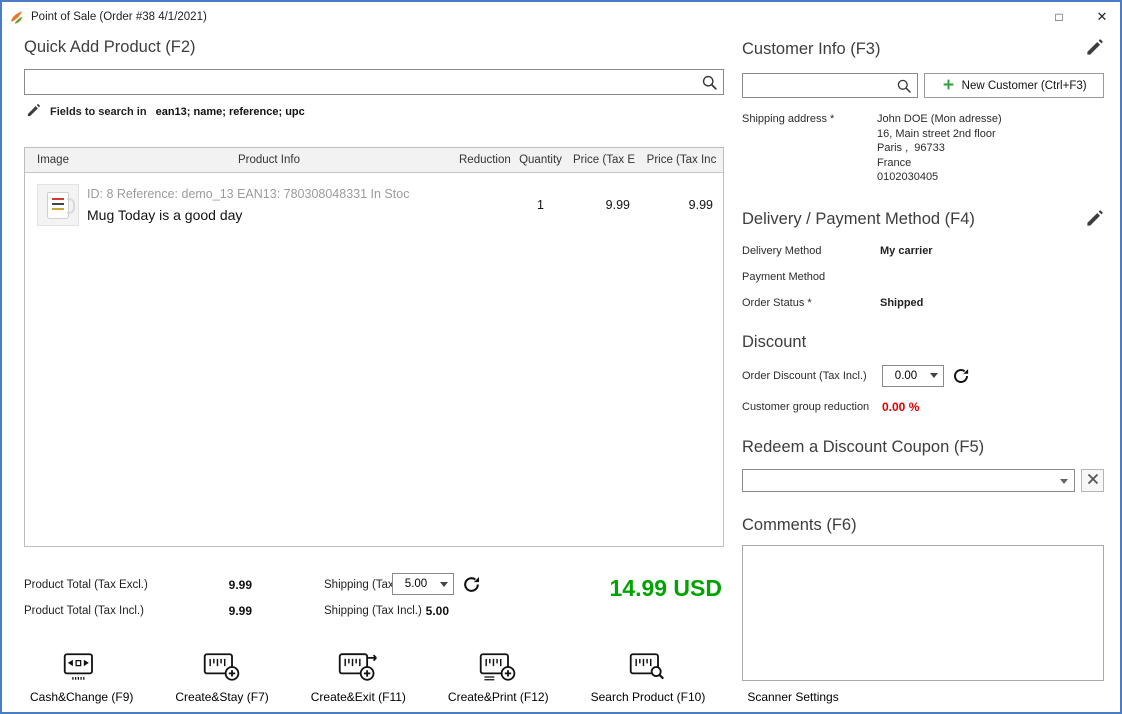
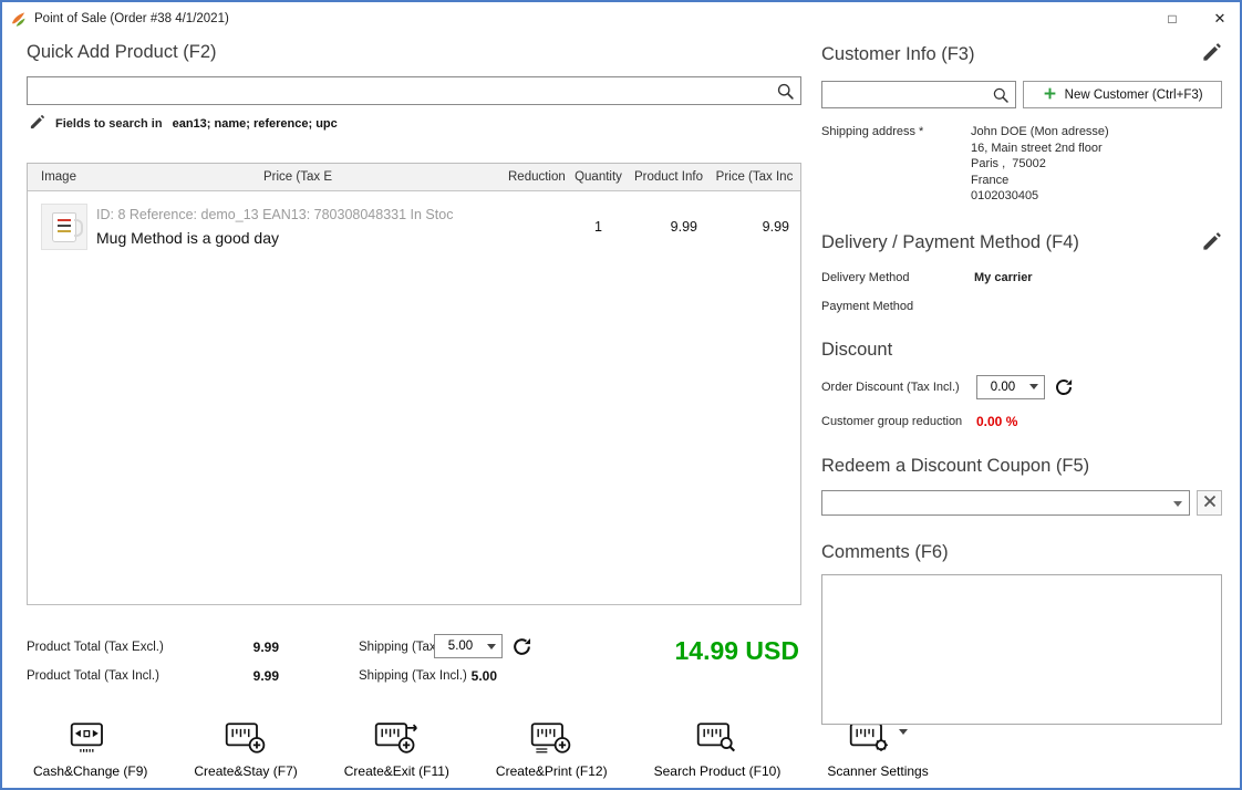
  Point of Sale (Order #38 4/1/2021)
  □
  ✕
  Quick Add Product (F2)
  Fields to search in
  ean13; name; reference; upc
  Image
- Product Info
+ Price (Tax E
  Reduction
  Quantity
- Price (Tax E
+ Product Info
  Price (Tax Inc
  ID: 8 Reference: demo_13 EAN13: 780308048331 In Stoc
- Mug Today is a good day
+ Mug Method is a good day
  1
  9.99
  9.99
  Product Total (Tax Excl.)
  9.99
  Product Total (Tax Incl.)
  9.99
  5.00
  Shipping (Tax Incl.)
  5.00
  14.99 USD
  Cash&Change (F9)
  Create&Stay (F7)
  Create&Exit (F11)
  Create&Print (F12)
  Search Product (F10)
  Scanner Settings
  Customer Info (F3)
  New Customer (Ctrl+F3)
  Shipping address *
  John DOE (Mon adresse)
  16, Main street 2nd floor
- Paris , 96733
+ Paris , 75002
  France
  0102030405
  Delivery / Payment Method (F4)
  Delivery Method
  My carrier
  Payment Method
- Order Status *
- Shipped
  Discount
  Order Discount (Tax Incl.)
  0.00
  Customer group reduction
  0.00 %
  Redeem a Discount Coupon (F5)
  Comments (F6)
